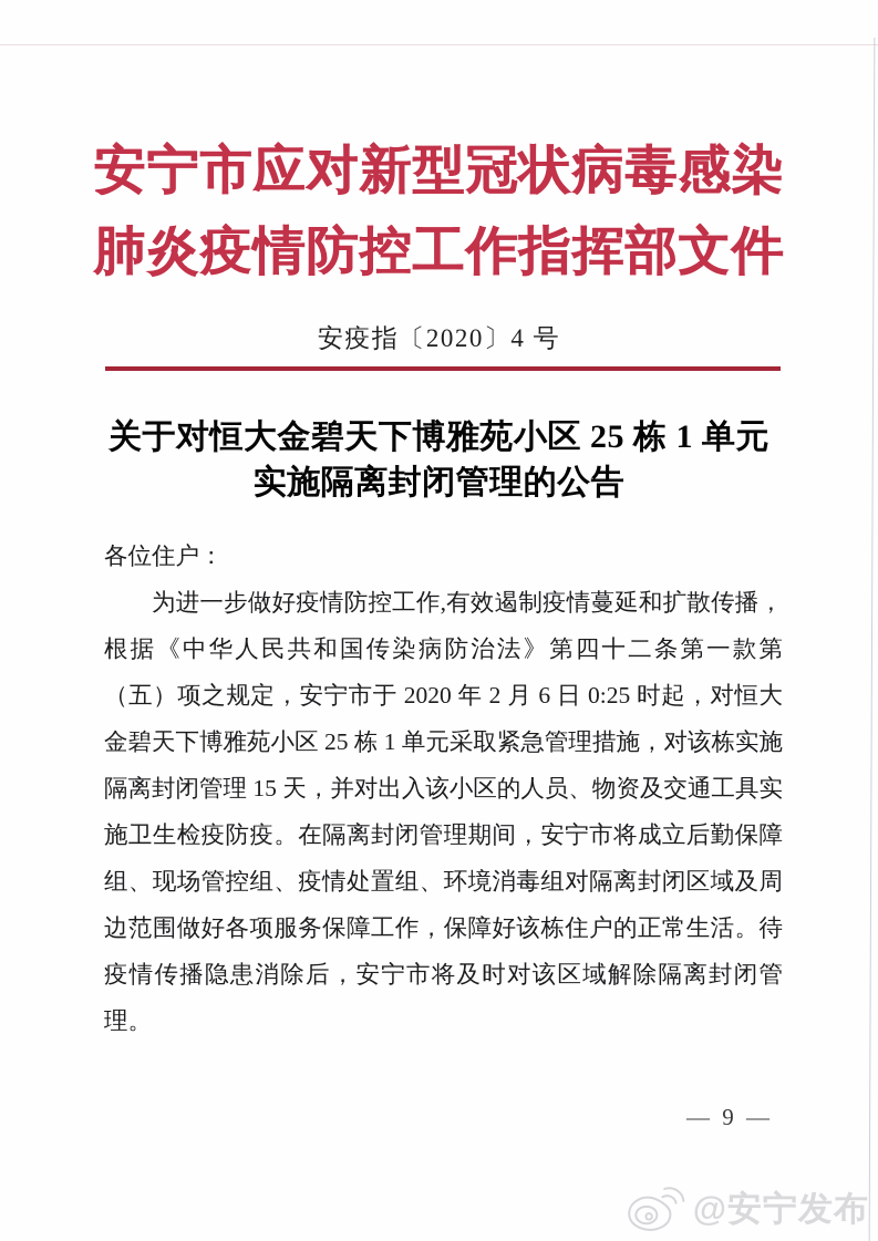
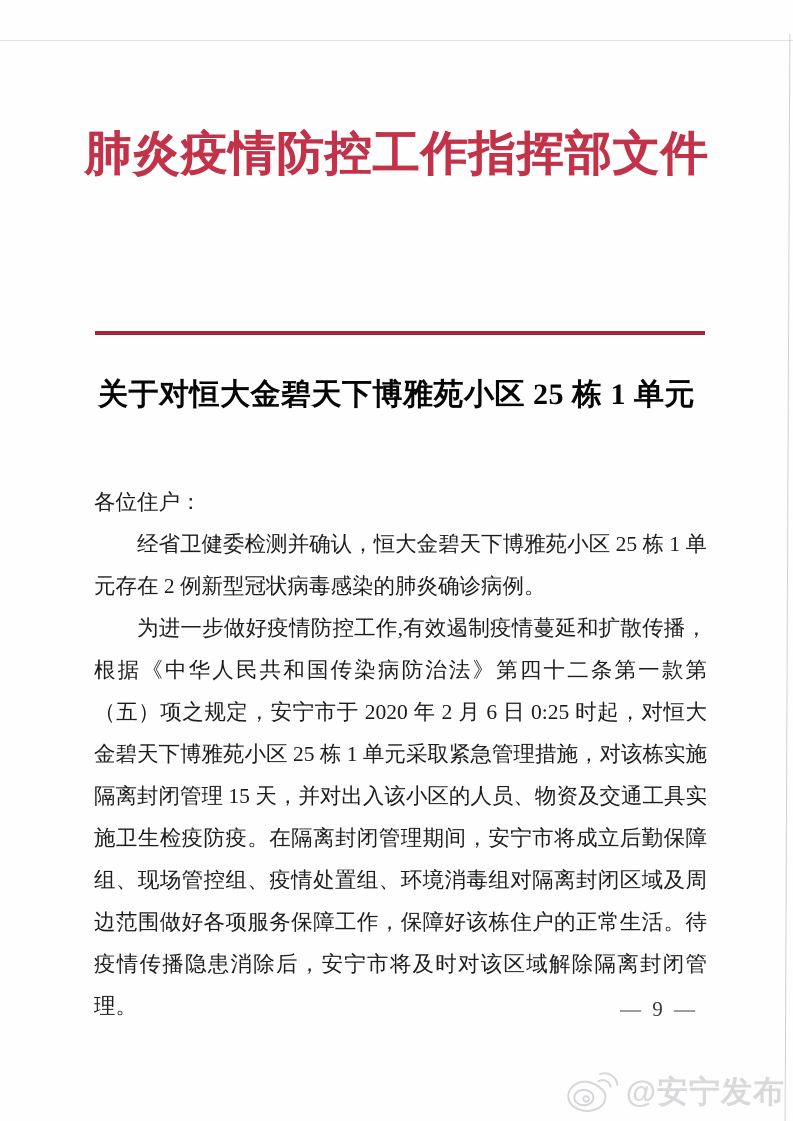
- 安宁市应对新型冠状病毒感染
  肺炎疫情防控工作指挥部文件
- 安疫指〔2020〕4 号
  关于对恒大金碧天下博雅苑小区 25 栋 1 单元
- 实施隔离封闭管理的公告
  各位住户：
+ 经省卫健委检测并确认，恒大金碧天下博雅苑小区 25 栋 1 单元存在 2 例新型冠状病毒感染的肺炎确诊病例。
  为进一步做好疫情防控工作,有效遏制疫情蔓延和扩散传播，根据《中华人民共和国传染病防治法》第四十二条第一款第（五）项之规定，安宁市于 2020 年 2 月 6 日 0:25 时起，对恒大金碧天下博雅苑小区 25 栋 1 单元采取紧急管理措施，对该栋实施隔离封闭管理 15 天，并对出入该小区的人员、物资及交通工具实施卫生检疫防疫。在隔离封闭管理期间，安宁市将成立后勤保障组、现场管控组、疫情处置组、环境消毒组对隔离封闭区域及周边范围做好各项服务保障工作，保障好该栋住户的正常生活。待疫情传播隐患消除后，安宁市将及时对该区域解除隔离封闭管理。
  — 9 —
  @安宁发布
